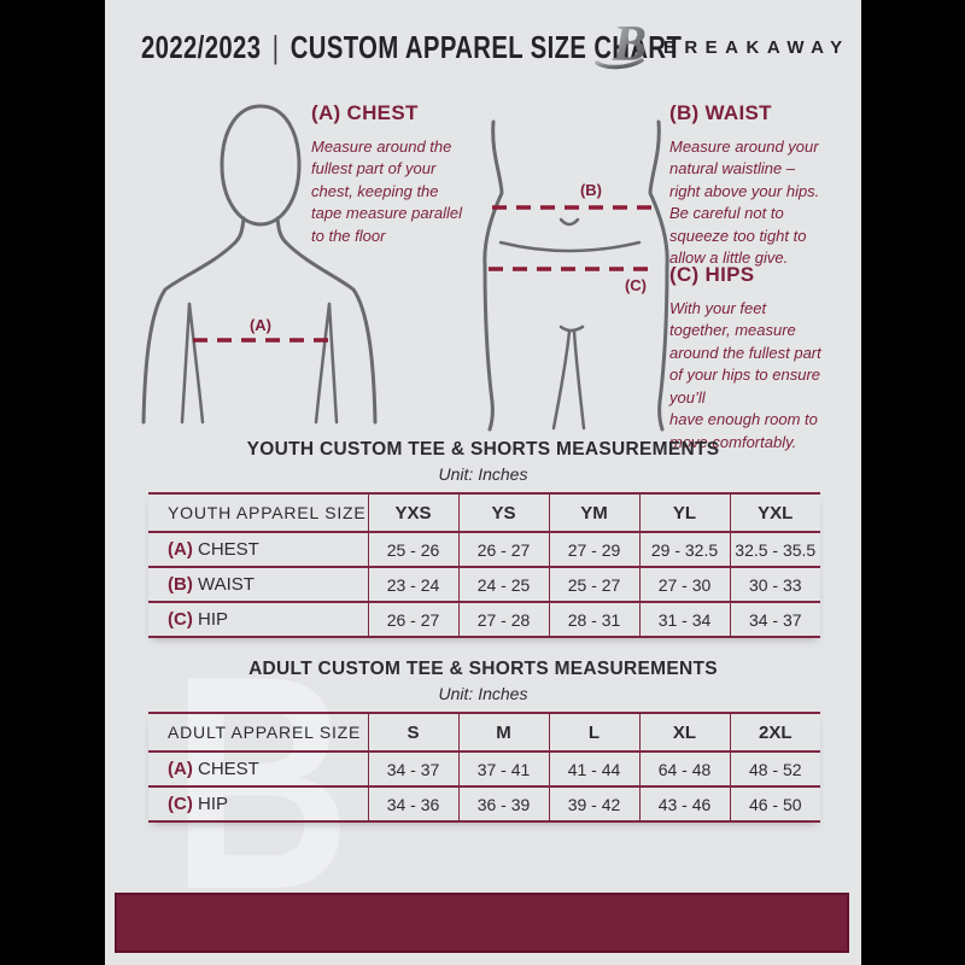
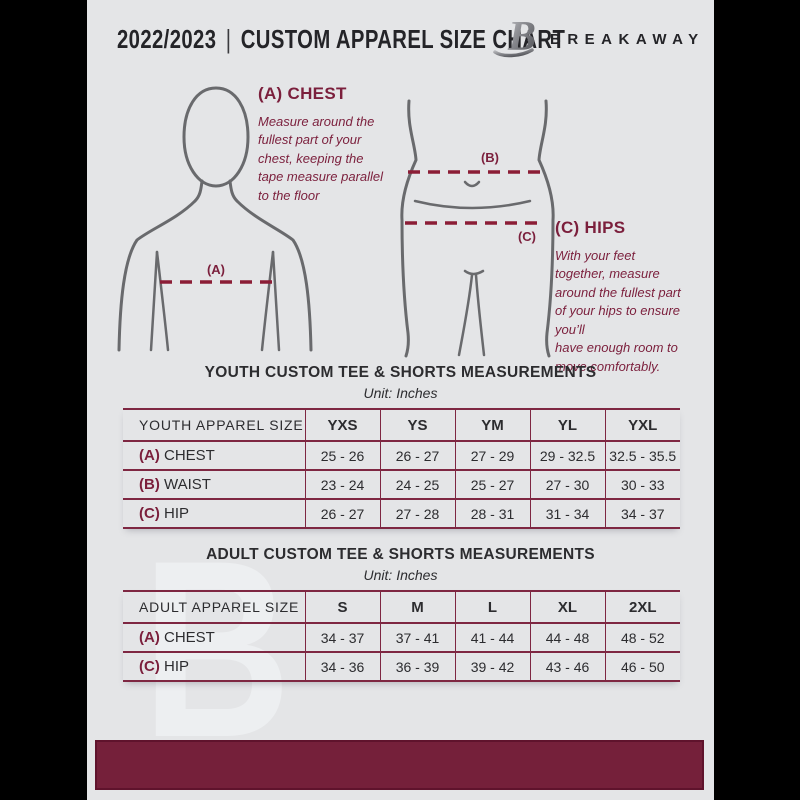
  B
  2022/2023 | CUSTOM APPAREL SIZE CHART
  B
  BREAKAWAY
  (A)
  (B)
  (C)
  (A) CHEST
  Measure around the
  fullest part of your
  chest, keeping the
  tape measure parallel
  to the floor
- (B) WAIST
- Measure around your
- natural waistline –
- right above your hips.
- Be careful not to
- squeeze too tight to
- allow a little give.
  (C) HIPS
  With your feet
  together, measure
  around the fullest part
  of your hips to ensure
  you’ll
  have enough room to
  move comfortably.
  YOUTH CUSTOM TEE & SHORTS MEASUREMENTS
  Unit: Inches
  YOUTH APPAREL SIZE	YXS	YS	YM	YL	YXL
  (A) CHEST	25 - 26	26 - 27	27 - 29	29 - 32.5	32.5 - 35.5
  (B) WAIST	23 - 24	24 - 25	25 - 27	27 - 30	30 - 33
  (C) HIP	26 - 27	27 - 28	28 - 31	31 - 34	34 - 37
  ADULT CUSTOM TEE & SHORTS MEASUREMENTS
  Unit: Inches
  ADULT APPAREL SIZE	S	M	L	XL	2XL
- (A) CHEST	34 - 37	37 - 41	41 - 44	64 - 48	48 - 52
+ (A) CHEST	34 - 37	37 - 41	41 - 44	44 - 48	48 - 52
  (C) HIP	34 - 36	36 - 39	39 - 42	43 - 46	46 - 50
